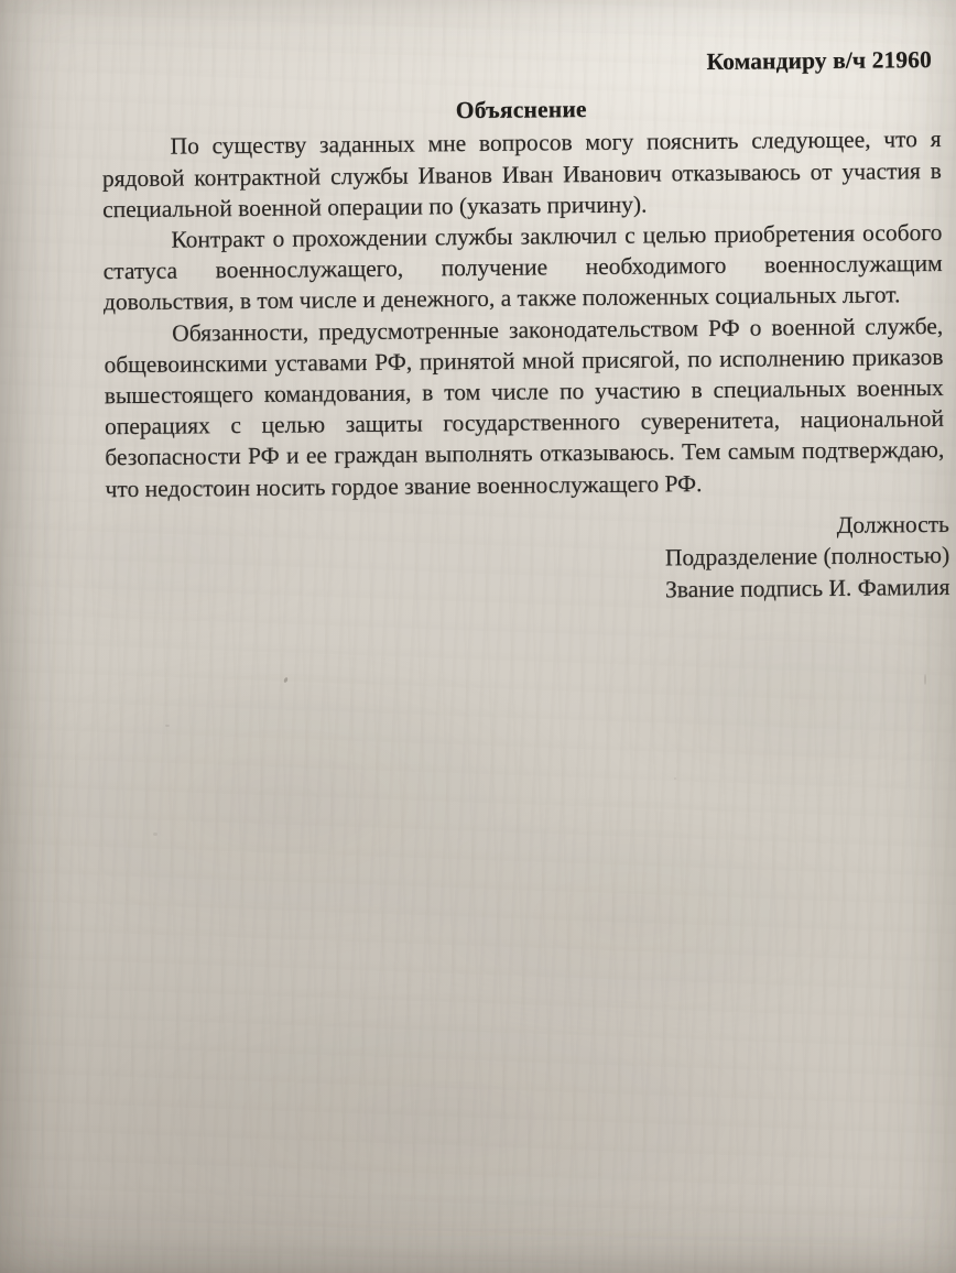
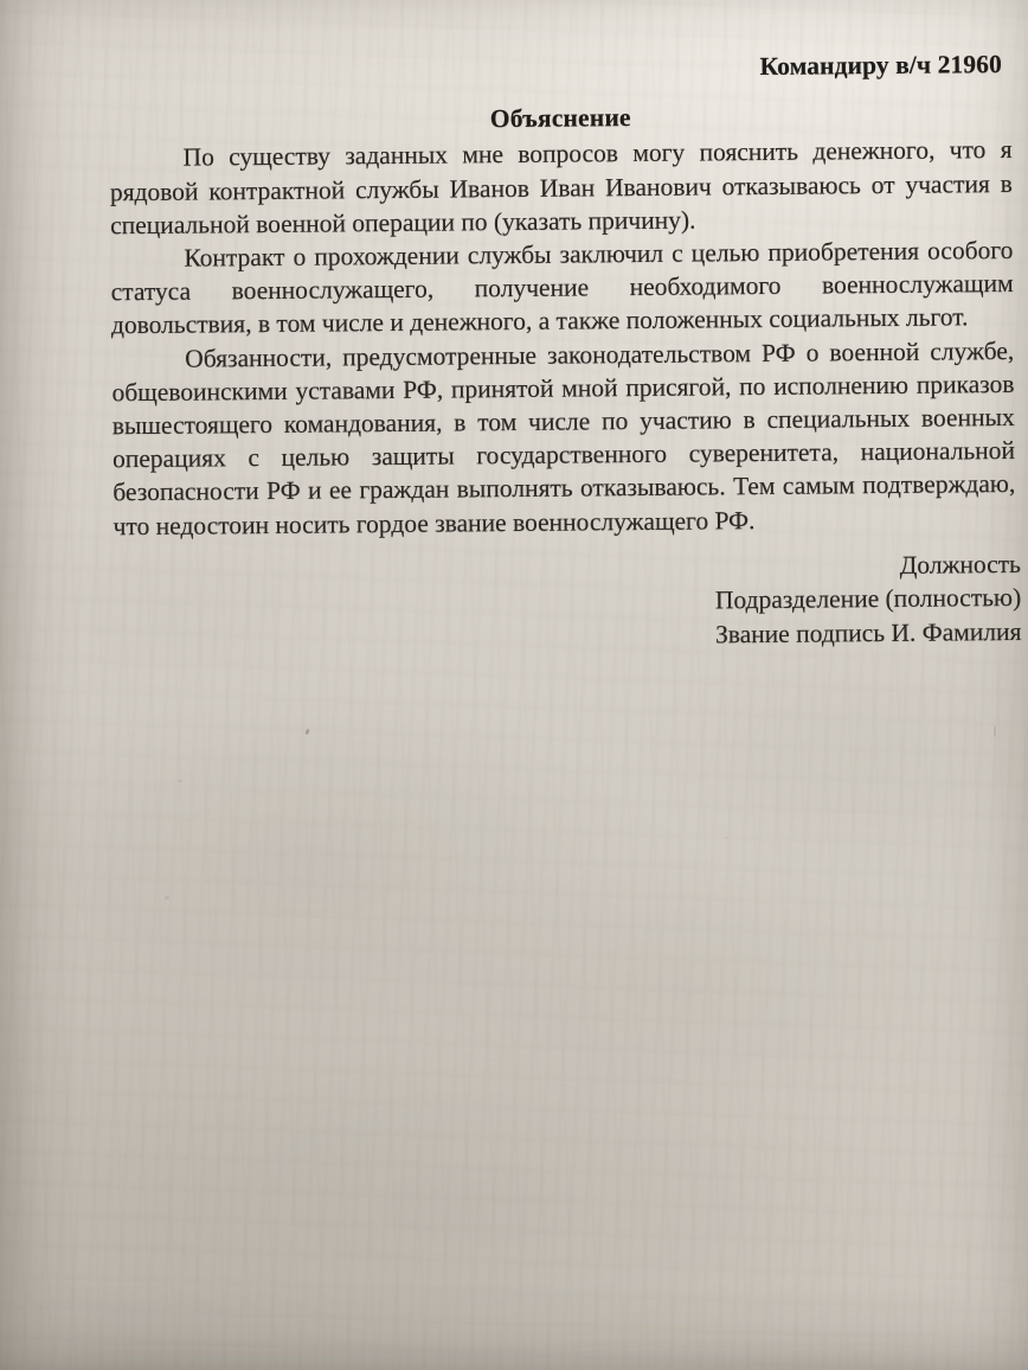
  Командиру в/ч 21960
  Объяснение
- По существу заданных мне вопросов могу пояснить следующее, что я рядовой контрактной службы Иванов Иван Иванович отказываюсь от участия в специальной военной операции по (указать причину).
+ По существу заданных мне вопросов могу пояснить денежного, что я рядовой контрактной службы Иванов Иван Иванович отказываюсь от участия в специальной военной операции по (указать причину).
  Контракт о прохождении службы заключил с целью приобретения особого статуса военнослужащего, получение необходимого военнослужащим довольствия, в том числе и денежного, а также положенных социальных льгот.
  Обязанности, предусмотренные законодательством РФ о военной службе, общевоинскими уставами РФ, принятой мной присягой, по исполнению приказов вышестоящего командования, в том числе по участию в специальных военных операциях с целью защиты государственного суверенитета, национальной безопасности РФ и ее граждан выполнять отказываюсь. Тем самым подтверждаю, что недостоин носить гордое звание военнослужащего РФ.
  Должность
  Подразделение (полностью)
  Звание подпись И. Фамилия
